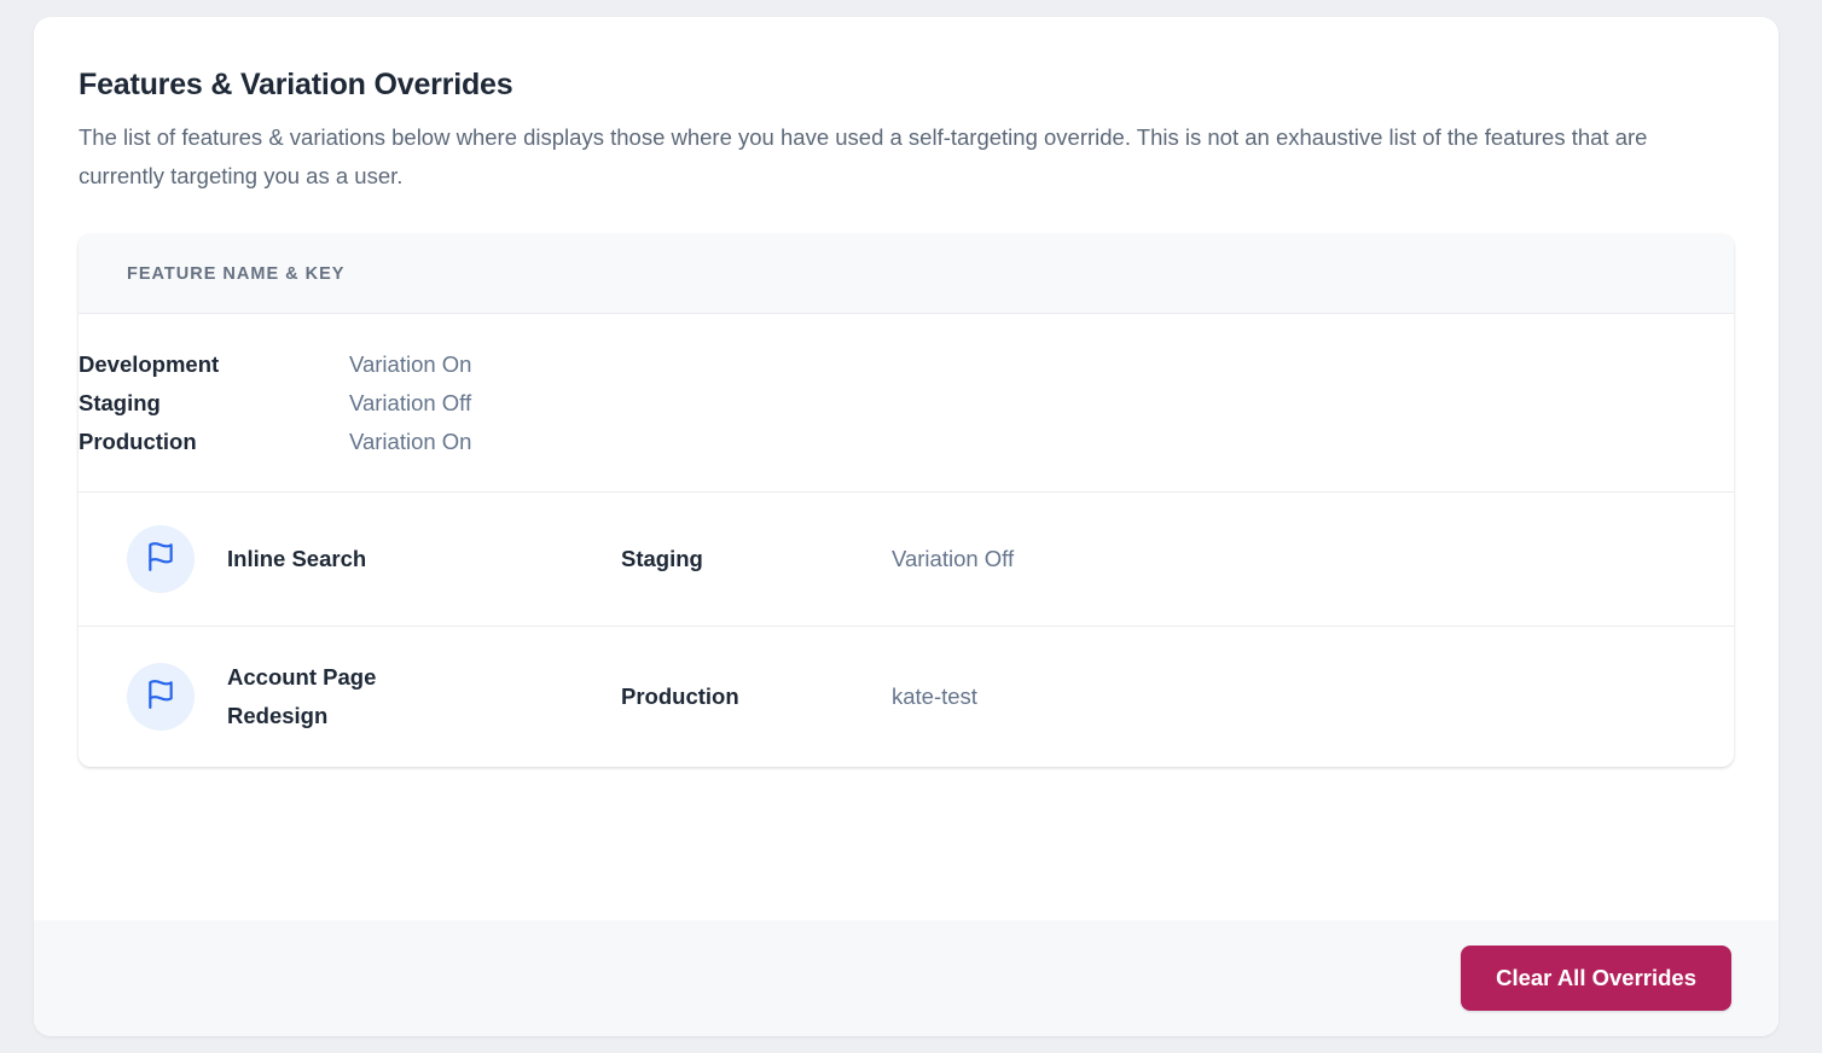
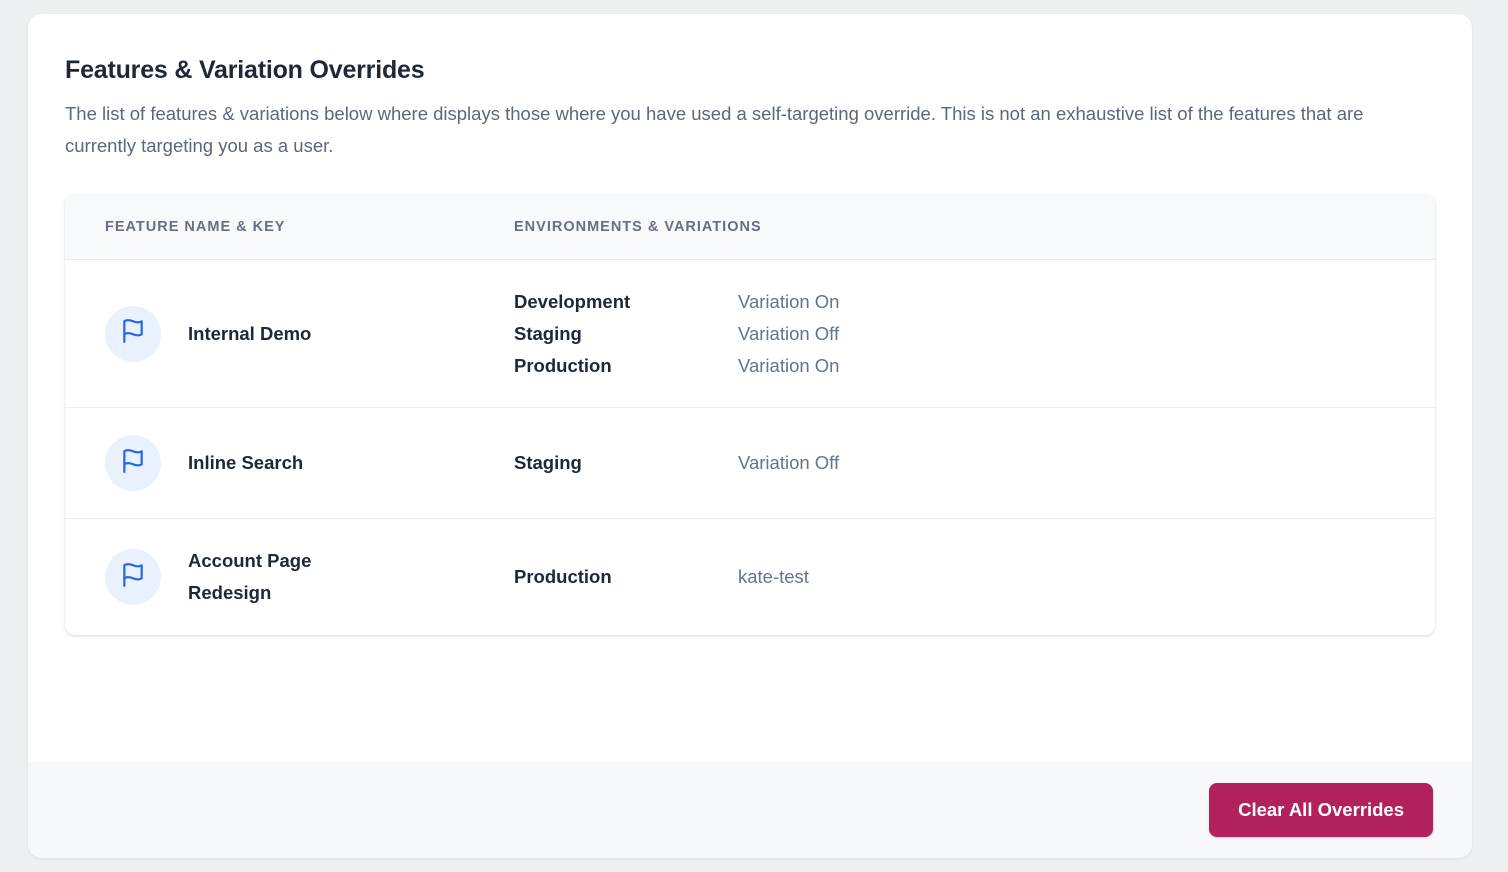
  Features & Variation Overrides
  The list of features & variations below where displays those where you have used a self-targeting override. This is not an exhaustive list of the features that are currently targeting you as a user.
  FEATURE NAME & KEY
+ ENVIRONMENTS & VARIATIONS
+ Internal Demo
  Development
  Variation On
  Staging
  Variation Off
  Production
  Variation On
  Inline Search
  Staging
  Variation Off
  Account Page Redesign
  Production
  kate-test
  Clear All Overrides
